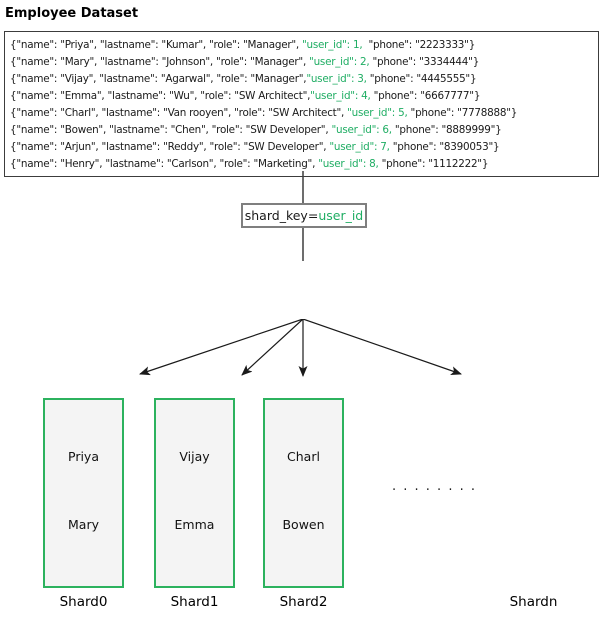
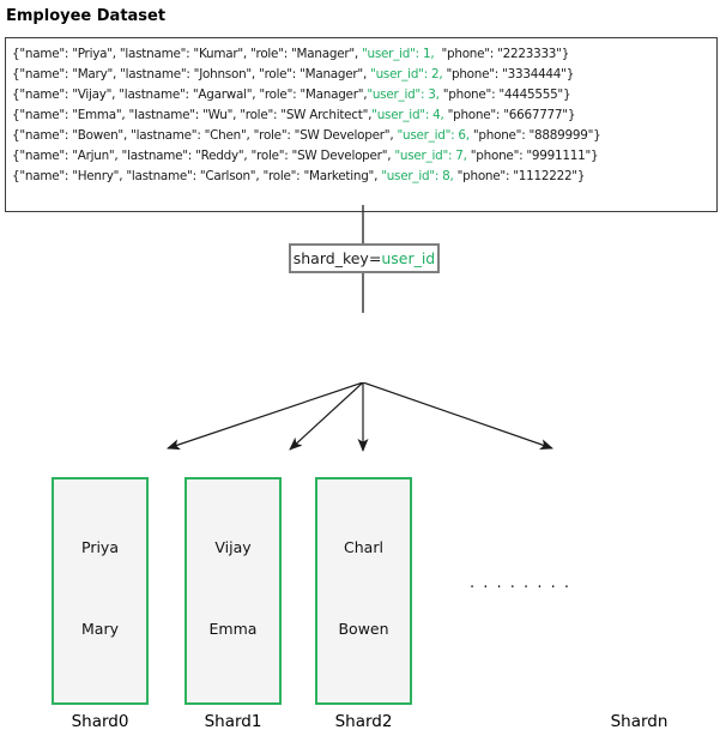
  Employee Dataset
  {"name": "Priya", "lastname": "Kumar", "role": "Manager", "user_id": 1, "phone": "2223333"}
  {"name": "Mary", "lastname": "Johnson", "role": "Manager", "user_id": 2, "phone": "3334444"}
  {"name": "Vijay", "lastname": "Agarwal", "role": "Manager","user_id": 3, "phone": "4445555"}
  {"name": "Emma", "lastname": "Wu", "role": "SW Architect","user_id": 4, "phone": "6667777"}
- {"name": "Charl", "lastname": "Van rooyen", "role": "SW Architect", "user_id": 5, "phone": "7778888"}
  {"name": "Bowen", "lastname": "Chen", "role": "SW Developer", "user_id": 6, "phone": "8889999"}
- {"name": "Arjun", "lastname": "Reddy", "role": "SW Developer", "user_id": 7, "phone": "8390053"}
+ {"name": "Arjun", "lastname": "Reddy", "role": "SW Developer", "user_id": 7, "phone": "9991111"}
  {"name": "Henry", "lastname": "Carlson", "role": "Marketing", "user_id": 8, "phone": "1112222"}
  shard_key=
  user_id
  Priya
  Mary
  Vijay
  Emma
  Charl
  Bowen
  . . . . . . . .
  Shard0
  Shard1
  Shard2
  Shardn
